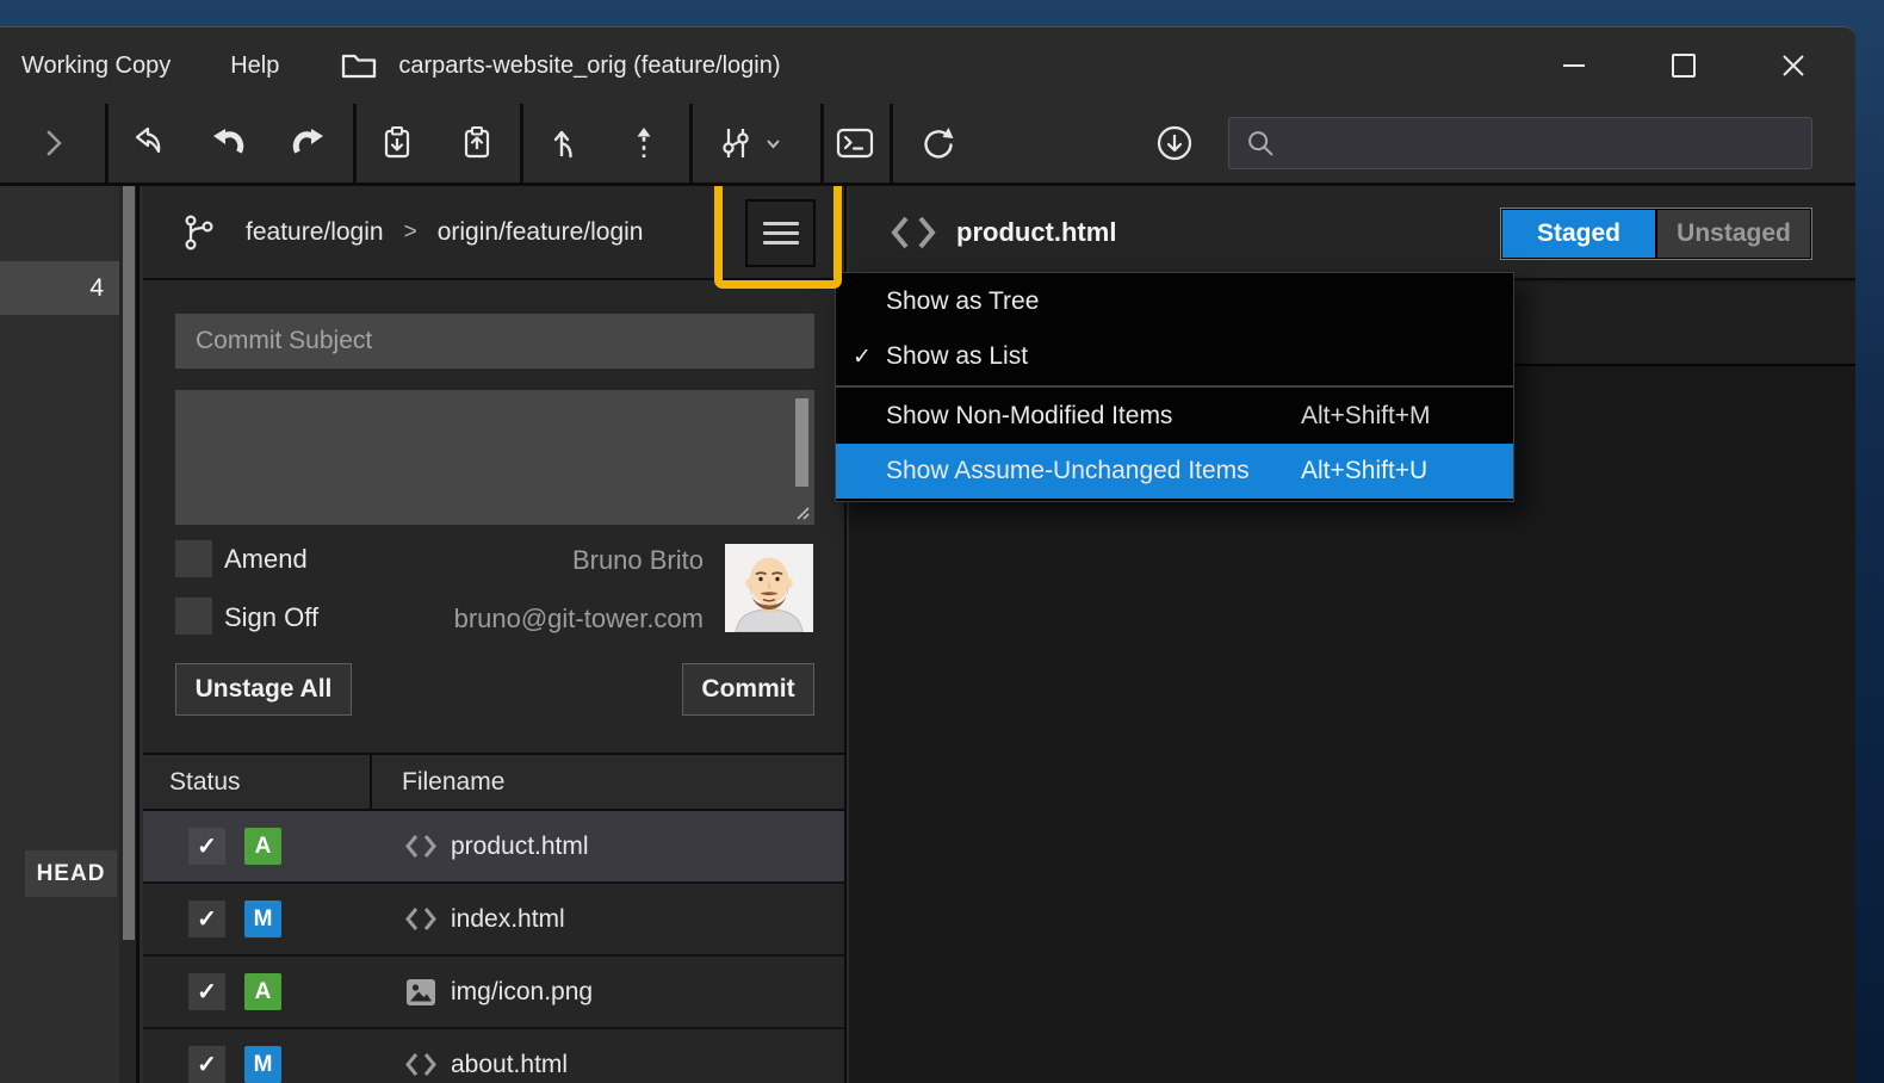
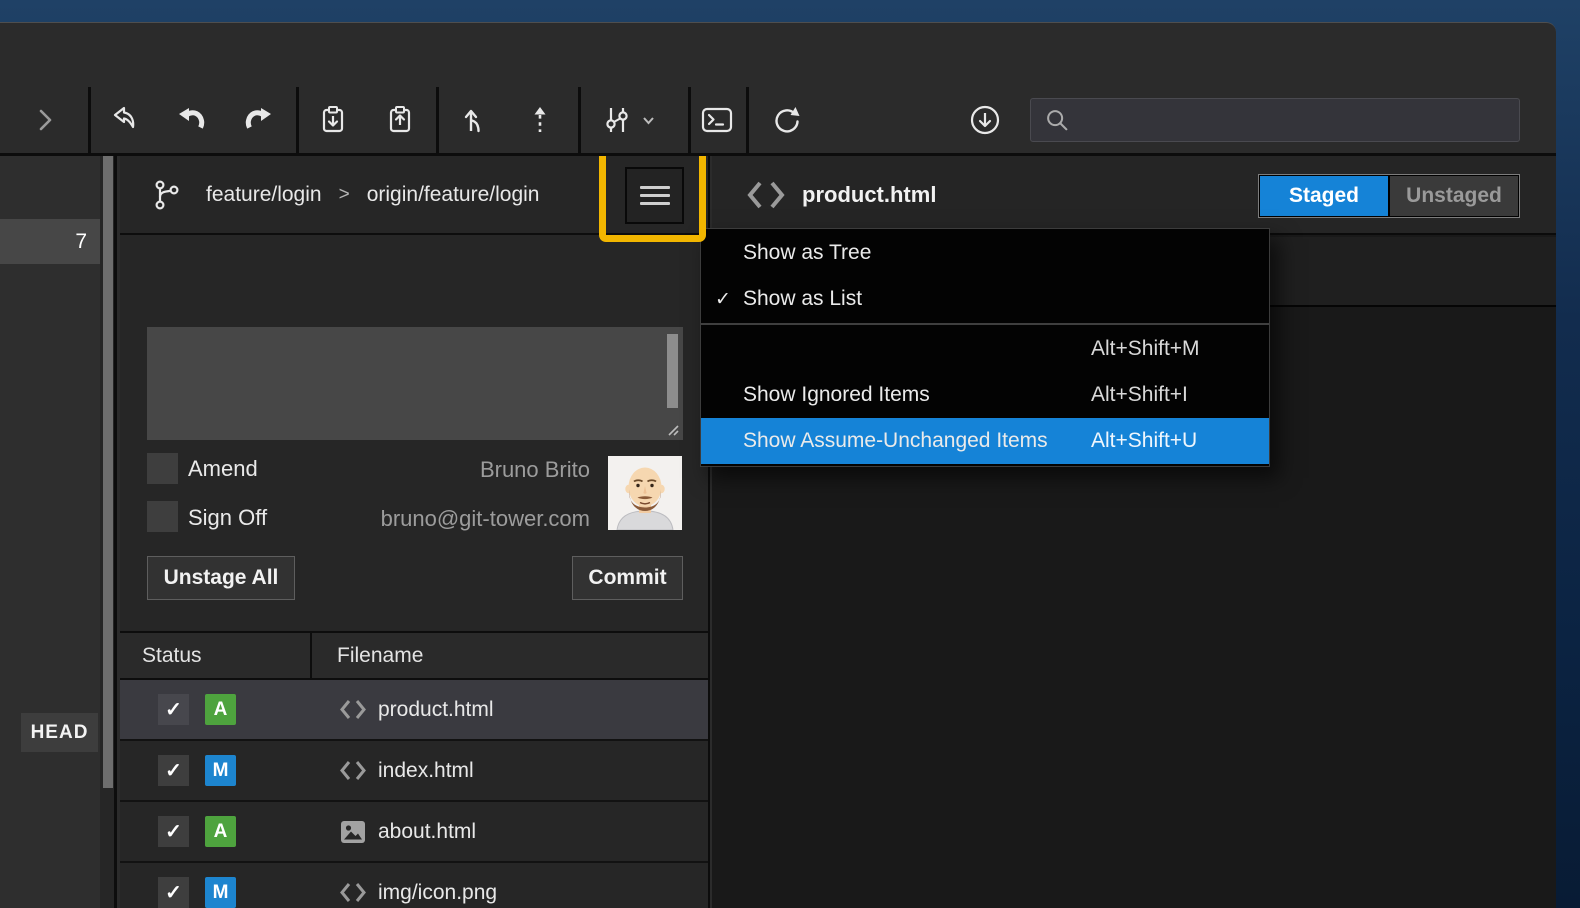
- Working Copy
- Help
- carparts-website_orig (feature/login)
- 4
+ 7
  HEAD
  feature/login
  >
  origin/feature/login
- Commit Subject
  Amend
  Sign Off
  Bruno Brito
  bruno@git-tower.com
  Unstage All
  Commit
  Status
  Filename
  ✓
  A
  product.html
  ✓
  M
  index.html
  ✓
  A
- img/icon.png
+ about.html
  ✓
  M
- about.html
+ img/icon.png
  product.html
  Staged
  Unstaged
  Show as Tree
  ✓
  Show as List
- Show Non-Modified Items
  Alt+Shift+M
+ Show Ignored Items
+ Alt+Shift+I
  Show Assume-Unchanged Items
  Alt+Shift+U
